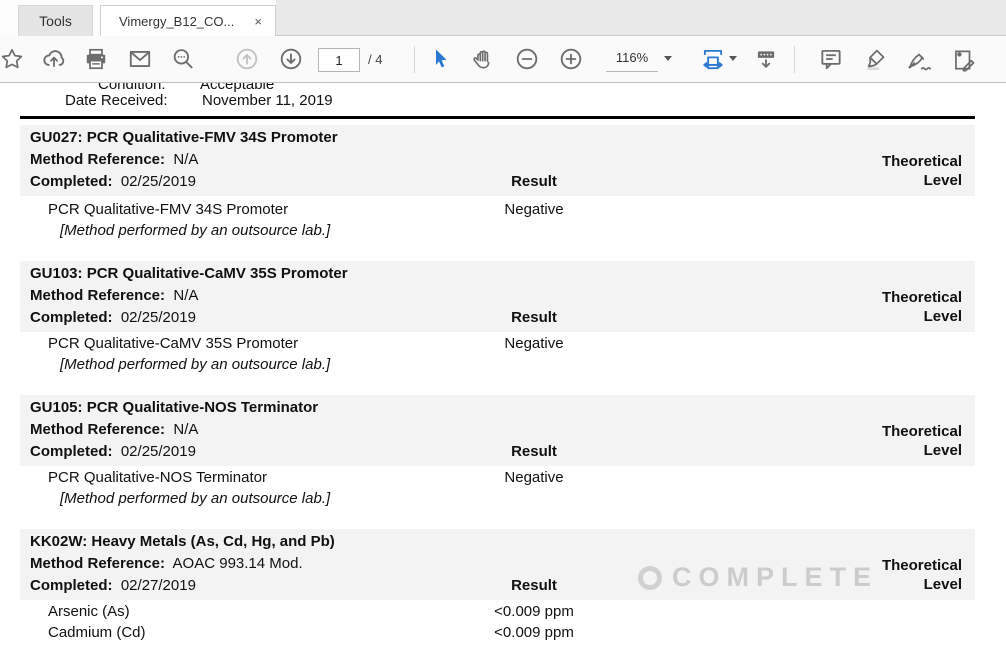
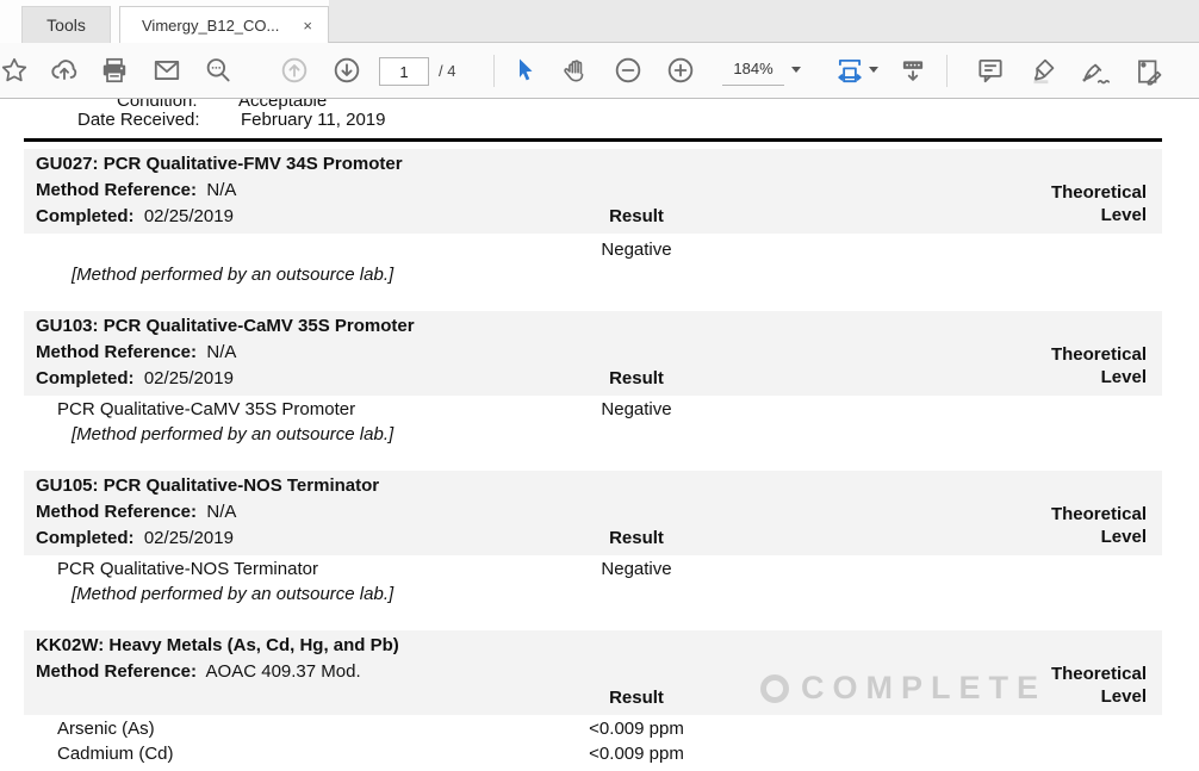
  Tools
  Vimergy_B12_CO...
  ×
  1
  / 4
- 116%
+ 184%
  Condition:
  Acceptable
  Date Received:
- November 11, 2019
+ February 11, 2019
  GU027: PCR Qualitative-FMV 34S Promoter
  Method Reference: N/A
  Completed: 02/25/2019
  Result
  Theoretical
  Level
- PCR Qualitative-FMV 34S Promoter
  Negative
  [Method performed by an outsource lab.]
  GU103: PCR Qualitative-CaMV 35S Promoter
  Method Reference: N/A
  Completed: 02/25/2019
  Result
  Theoretical
  Level
  PCR Qualitative-CaMV 35S Promoter
  Negative
  [Method performed by an outsource lab.]
  GU105: PCR Qualitative-NOS Terminator
  Method Reference: N/A
  Completed: 02/25/2019
  Result
  Theoretical
  Level
  PCR Qualitative-NOS Terminator
  Negative
  [Method performed by an outsource lab.]
  COMPLETE
  KK02W: Heavy Metals (As, Cd, Hg, and Pb)
- Method Reference: AOAC 993.14 Mod.
+ Method Reference: AOAC 409.37 Mod.
- Completed: 02/27/2019
  Result
  Theoretical
  Level
  Arsenic (As)
  <0.009 ppm
  Cadmium (Cd)
  <0.009 ppm
